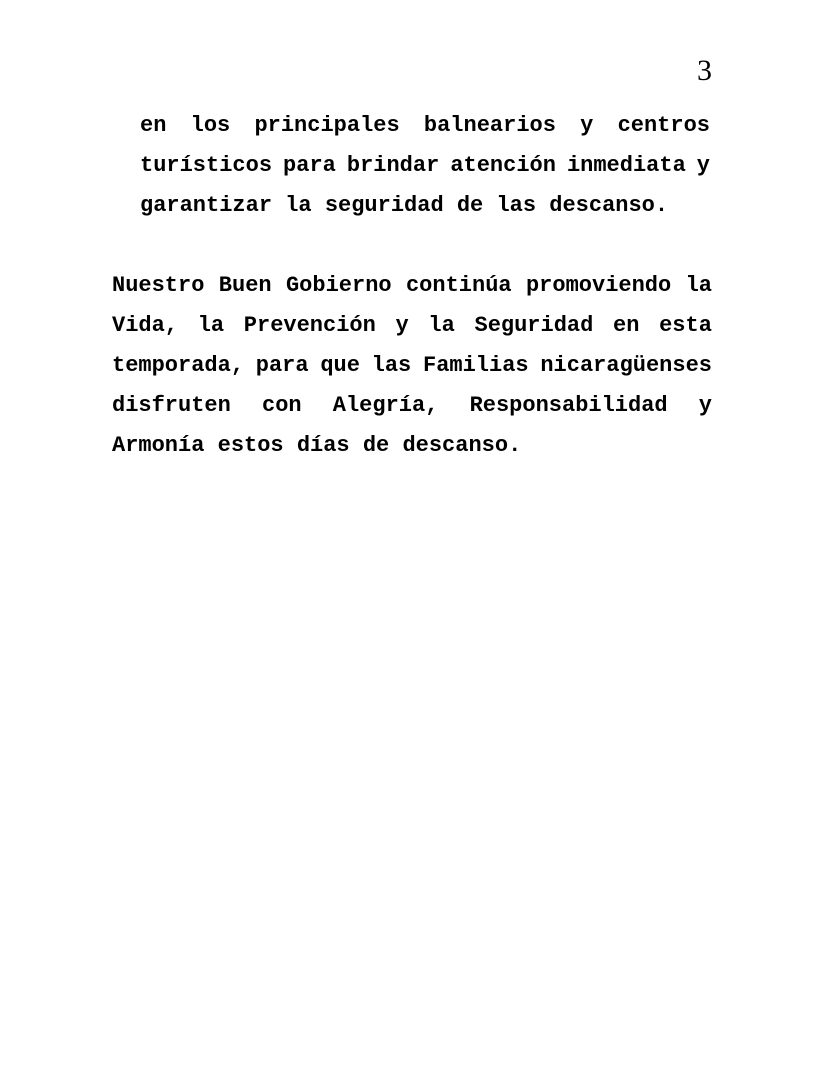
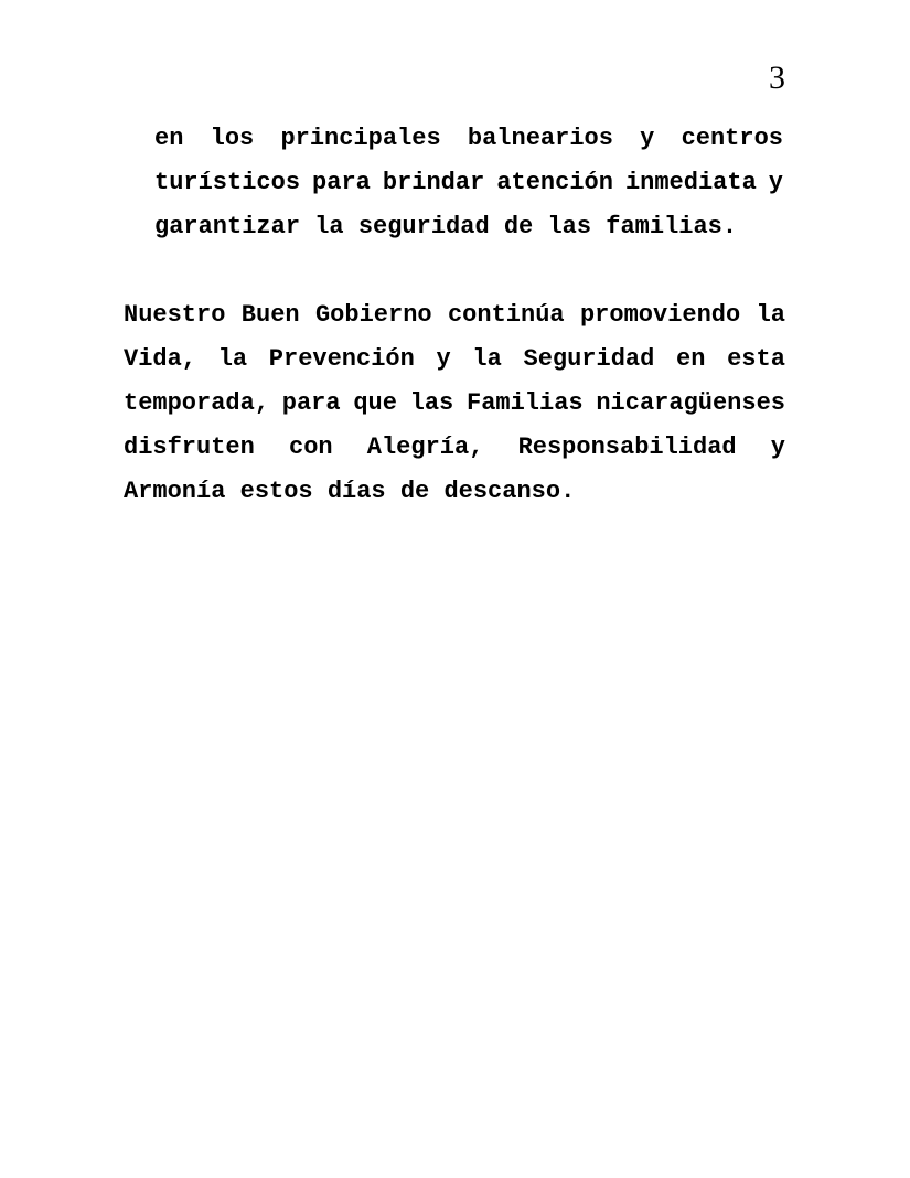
  3
  en
  los
  principales
  balnearios
  y
  centros
  turísticos
  para
  brindar
  atención
  inmediata
  y
- garantizar la seguridad de las descanso.
+ garantizar la seguridad de las familias.
  Nuestro
  Buen
  Gobierno
  continúa
  promoviendo
  la
  Vida,
  la
  Prevención
  y
  la
  Seguridad
  en
  esta
  temporada,
  para
  que
  las
  Familias
  nicaragüenses
  disfruten
  con
  Alegría,
  Responsabilidad
  y
  Armonía estos días de descanso.
